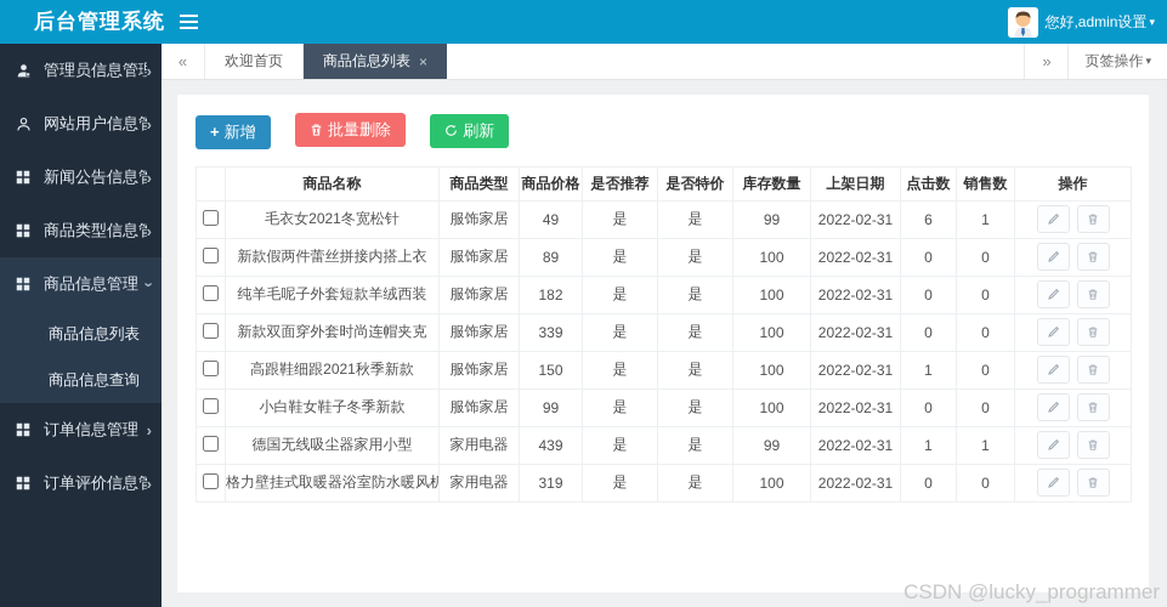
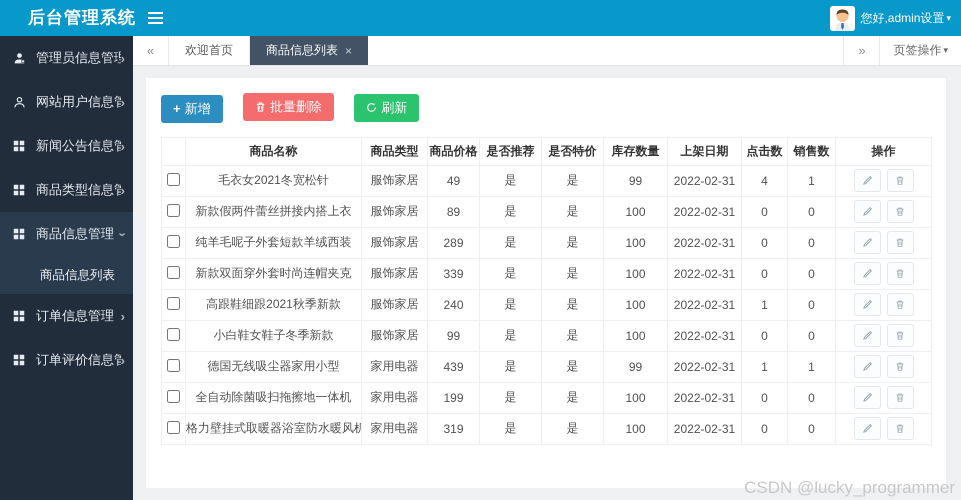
  后台管理系统
  您好,admin
  设置
  ▾
  管理员信息管理
  ›
  网站用户信息管
  ›
  新闻公告信息管
  ›
  商品类型信息管
  ›
  商品信息管理
  商品信息列表
- 商品信息查询
  订单信息管理
  ›
  订单评价信息管
  ›
  «
  欢迎首页
  商品信息列表
  ×
  »
  页签操作
  ▾
  +
  新增
  批量删除
  刷新
  	商品名称	商品类型	商品价格	是否推荐	是否特价	库存数量	上架日期	点击数	销售数	操作
- 	毛衣女2021冬宽松针	服饰家居	49	是	是	99	2022-02-31	6	1
+ 	毛衣女2021冬宽松针	服饰家居	49	是	是	99	2022-02-31	4	1
  	新款假两件蕾丝拼接内搭上衣	服饰家居	89	是	是	100	2022-02-31	0	0
- 	纯羊毛呢子外套短款羊绒西装	服饰家居	182	是	是	100	2022-02-31	0	0
+ 	纯羊毛呢子外套短款羊绒西装	服饰家居	289	是	是	100	2022-02-31	0	0
  	新款双面穿外套时尚连帽夹克	服饰家居	339	是	是	100	2022-02-31	0	0
- 	高跟鞋细跟2021秋季新款	服饰家居	150	是	是	100	2022-02-31	1	0
+ 	高跟鞋细跟2021秋季新款	服饰家居	240	是	是	100	2022-02-31	1	0
  	小白鞋女鞋子冬季新款	服饰家居	99	是	是	100	2022-02-31	0	0
  	德国无线吸尘器家用小型	家用电器	439	是	是	99	2022-02-31	1	1
+ 	全自动除菌吸扫拖擦地一体机	家用电器	199	是	是	100	2022-02-31	0	0
  	格力壁挂式取暖器浴室防水暖风机	家用电器	319	是	是	100	2022-02-31	0	0
  CSDN @lucky_programmer
